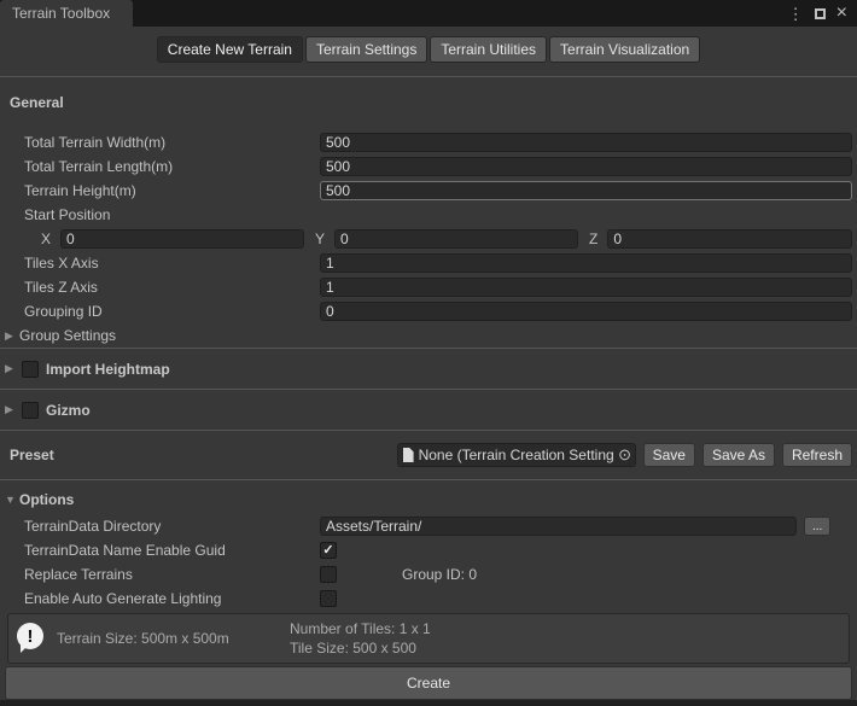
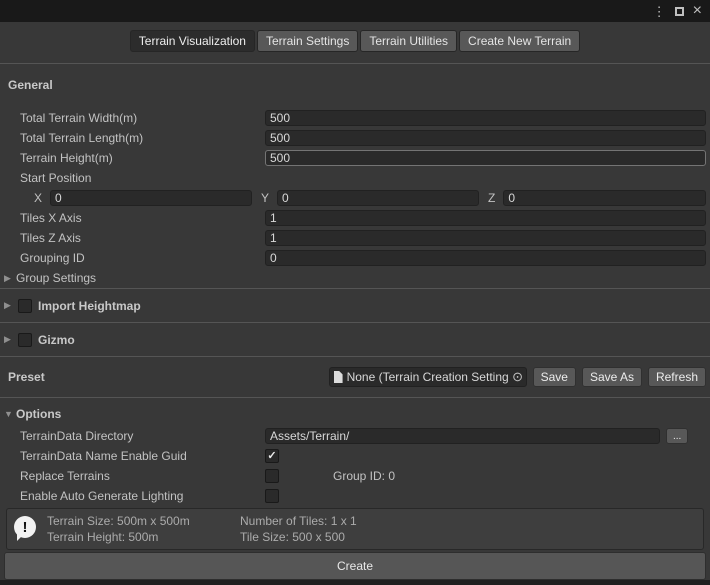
- Terrain Toolbox
  ⋮
  ×
- Create New Terrain
+ Terrain Visualization
  Terrain Settings
  Terrain Utilities
- Terrain Visualization
+ Create New Terrain
  General
  Total Terrain Width(m)
  500
  Total Terrain Length(m)
  500
  Terrain Height(m)
  500
  Start Position
  X
  0
  Y
  0
  Z
  0
  Tiles X Axis
  1
  Tiles Z Axis
  1
  Grouping ID
  0
  ▶
  Group Settings
  ▶
  Import Heightmap
  ▶
  Gizmo
  Preset
  None (Terrain Creation Setting
  ⊙
  Save
  Save As
  Refresh
  ▼
  Options
  TerrainData Directory
  Assets/Terrain/
  ...
  TerrainData Name Enable Guid
  ✓
  Replace Terrains
  Group ID: 0
  Enable Auto Generate Lighting
  !
  Terrain Size: 500m x 500m
+ Terrain Height: 500m
  Number of Tiles: 1 x 1
  Tile Size: 500 x 500
  Create
